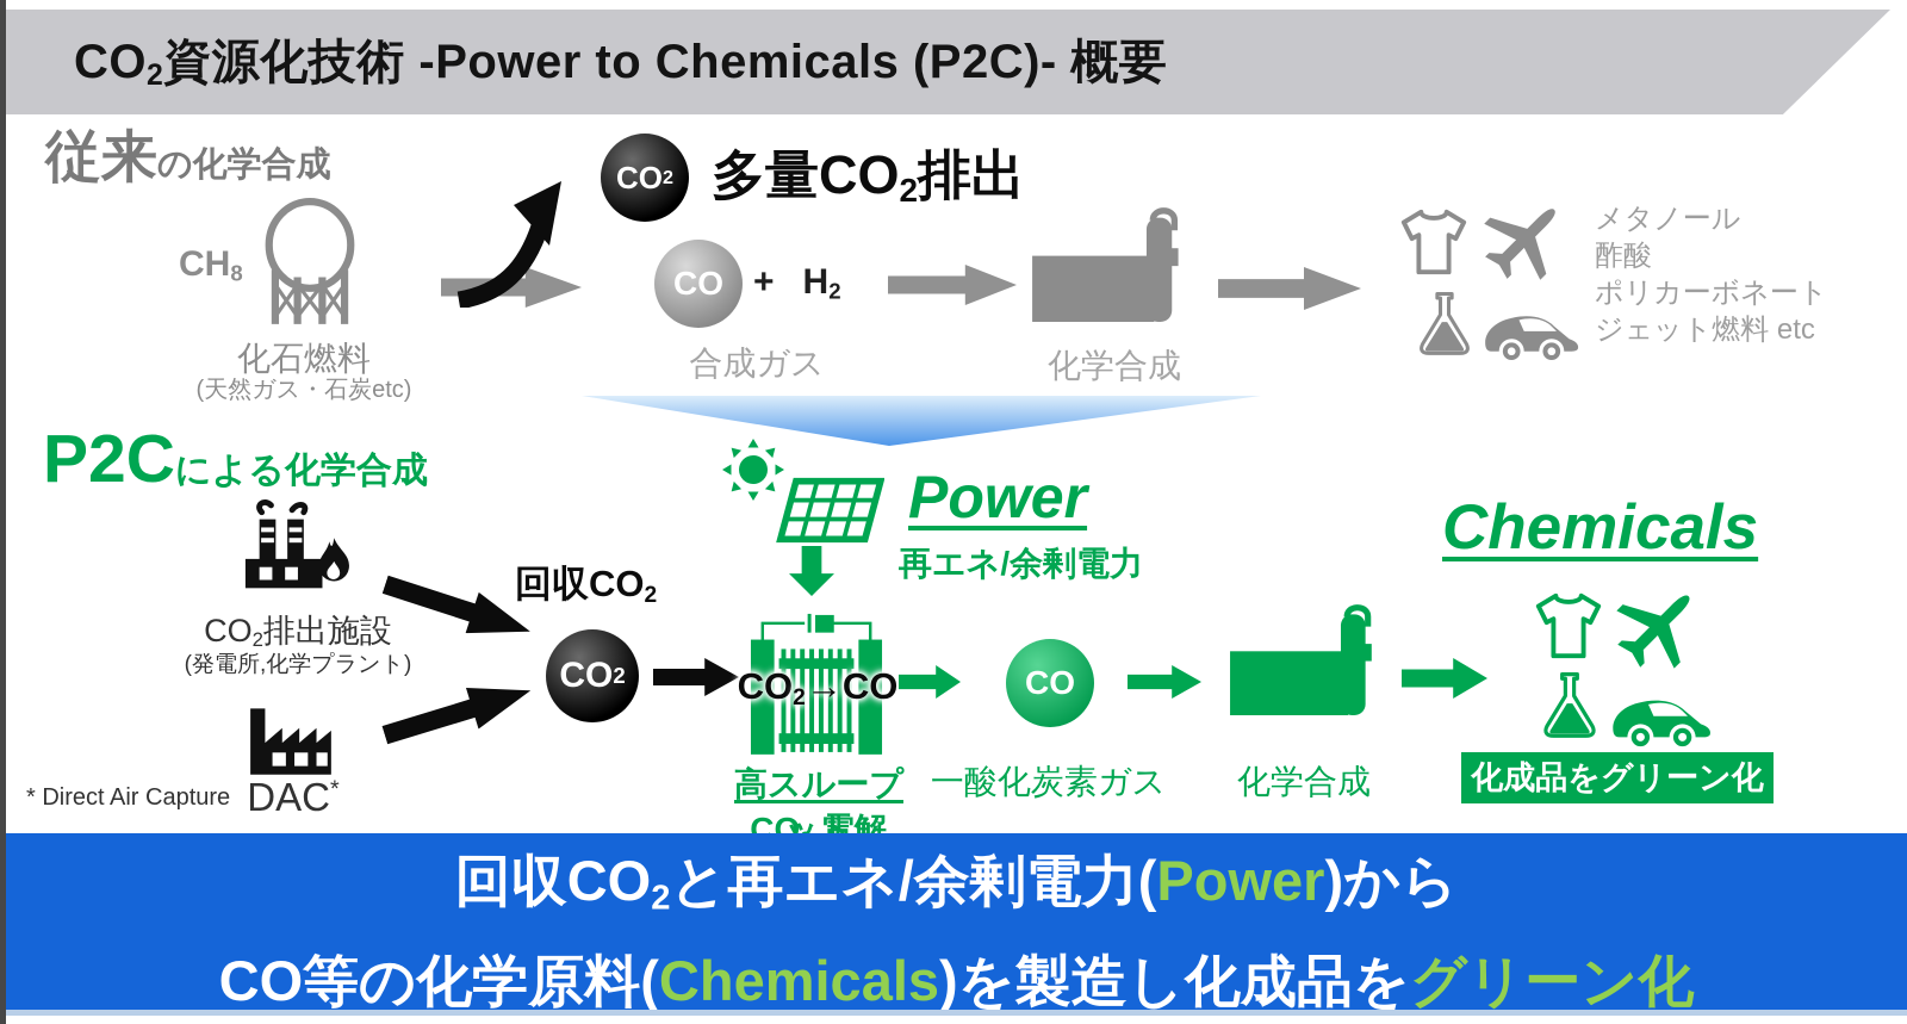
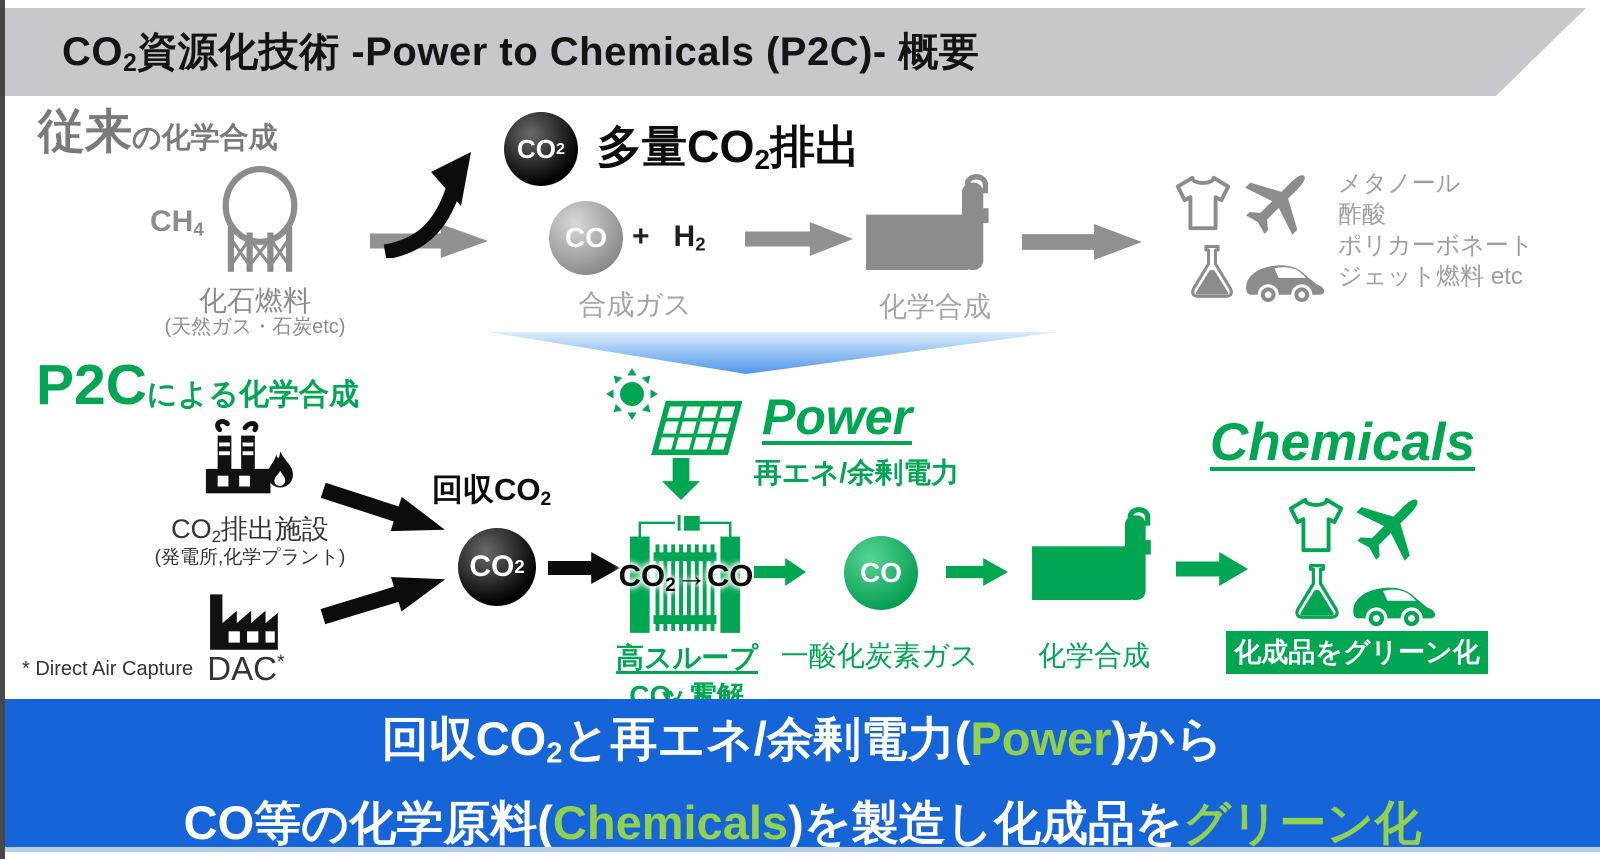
  CO2資源化技術 -Power to Chemicals (P2C)- 概要
  従来
  の化学合成
- CH8
+ CH4
  化石燃料
  (天然ガス・石炭etc)
  CO
  2
  多量CO2排出
  CO
  +
  H2
  合成ガス
  化学合成
  メタノール
  酢酸
  ポリカーボネート
  ジェット燃料 etc
  P2C
  による化学合成
  CO2排出施設
  (発電所,化学プラント)
  DAC*
  * Direct Air Capture
  回収CO2
  CO
  2
  Power
  再エネ/余剰電力
  CO2→CO
  高スループット
  CO 電解
  CO
  一酸化炭素ガス
  化学合成
  Chemicals
  化成品をグリーン化
  回収CO2と再エネ/余剰電力(Power)から
  CO等の化学原料(Chemicals)を製造し化成品をグリーン化
